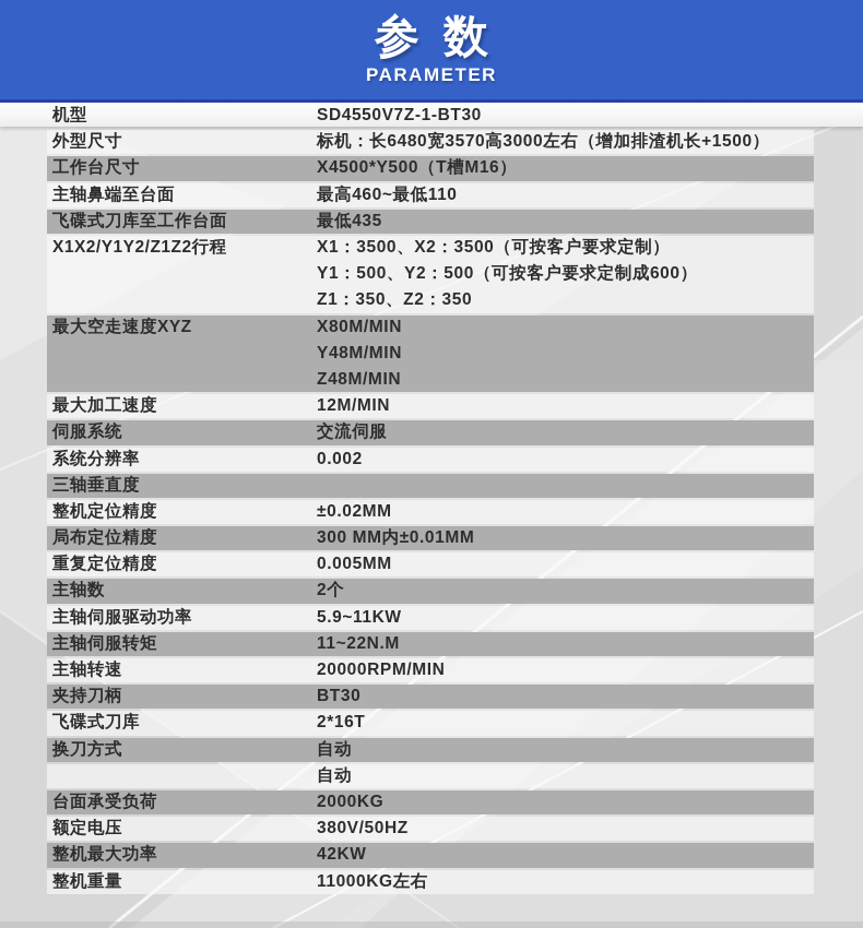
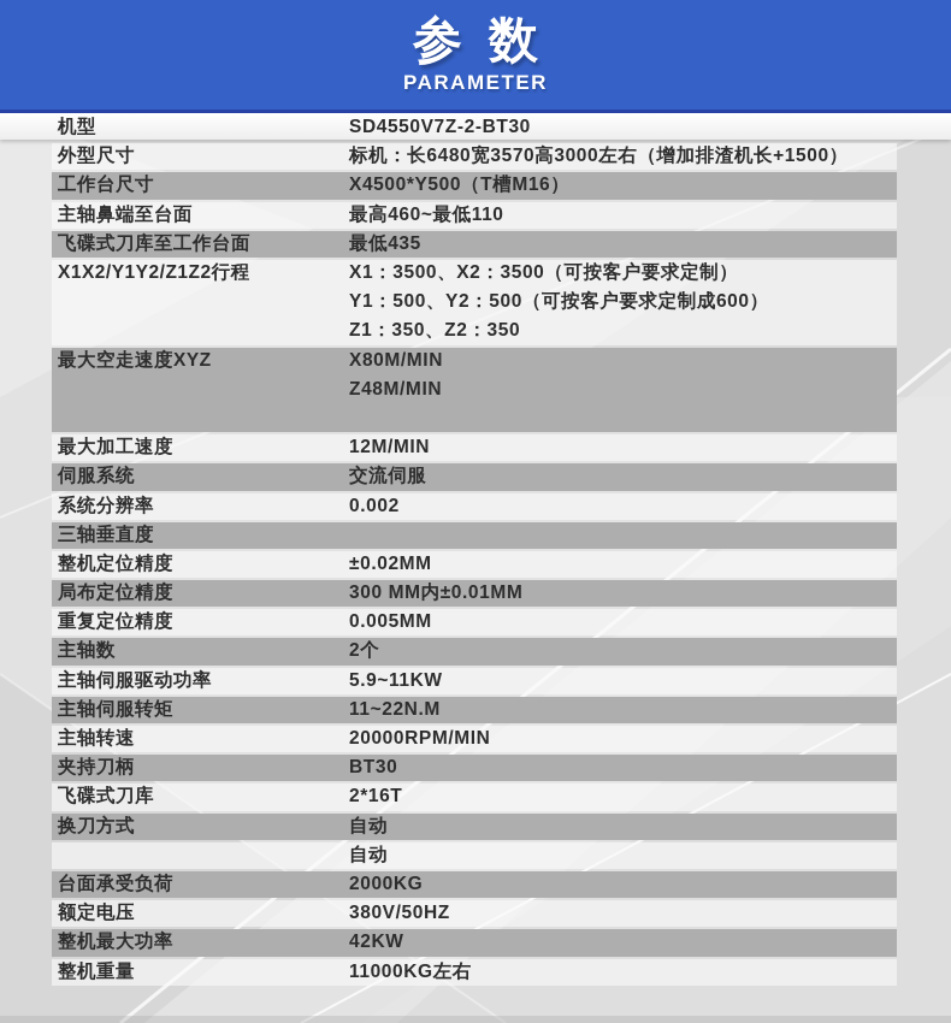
  参数
  PARAMETER
  机型
- SD4550V7Z-1-BT30
+ SD4550V7Z-2-BT30
  外型尺寸
  标机：长6480宽3570高3000左右（增加排渣机长+1500）
  工作台尺寸
  X4500*Y500（T槽M16）
  主轴鼻端至台面
  最高460~最低110
  飞碟式刀库至工作台面
  最低435
  X1X2/Y1Y2/Z1Z2行程
  X1：3500、X2：3500（可按客户要求定制）
  Y1：500、Y2：500（可按客户要求定制成600）
  Z1：350、Z2：350
  最大空走速度XYZ
  X80M/MIN
- Y48M/MIN
  Z48M/MIN
  最大加工速度
  12M/MIN
  伺服系统
  交流伺服
  系统分辨率
  0.002
  三轴垂直度
  整机定位精度
  ±0.02MM
  局布定位精度
  300 MM内±0.01MM
  重复定位精度
  0.005MM
  主轴数
  2个
  主轴伺服驱动功率
  5.9~11KW
  主轴伺服转矩
  11~22N.M
  主轴转速
  20000RPM/MIN
  夹持刀柄
  BT30
  飞碟式刀库
  2*16T
  换刀方式
  自动
  自动
  台面承受负荷
  2000KG
  额定电压
  380V/50HZ
  整机最大功率
  42KW
  整机重量
  11000KG左右
